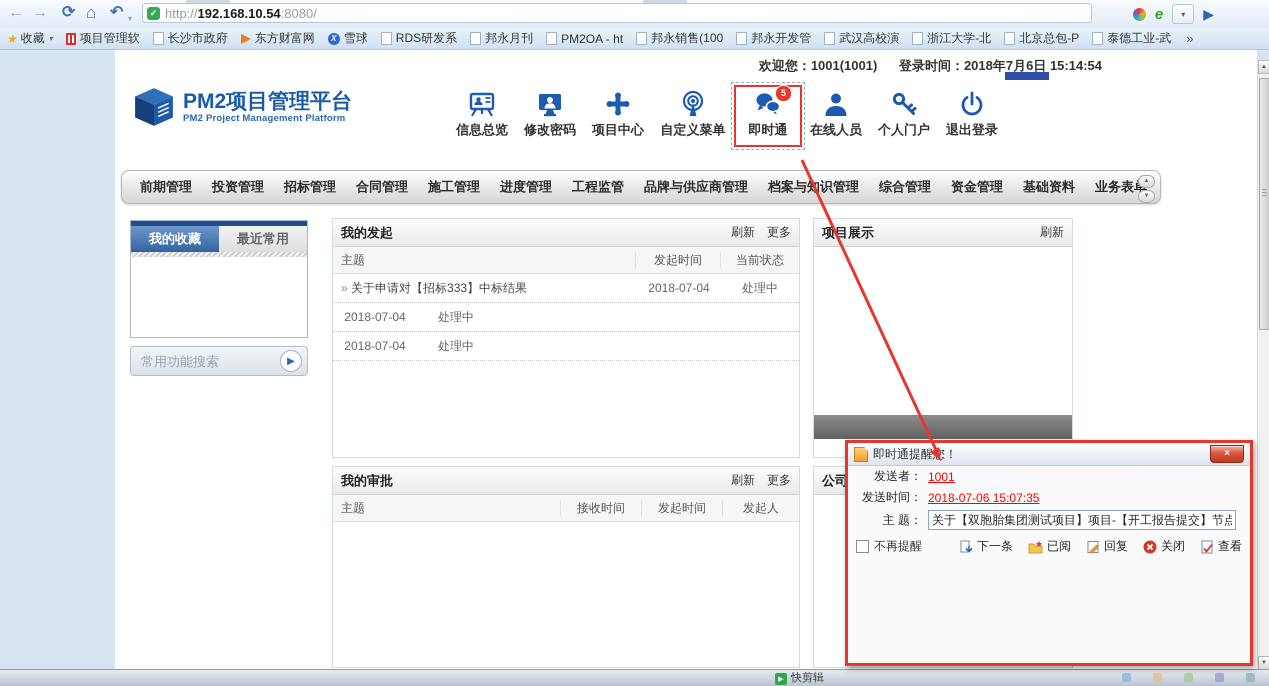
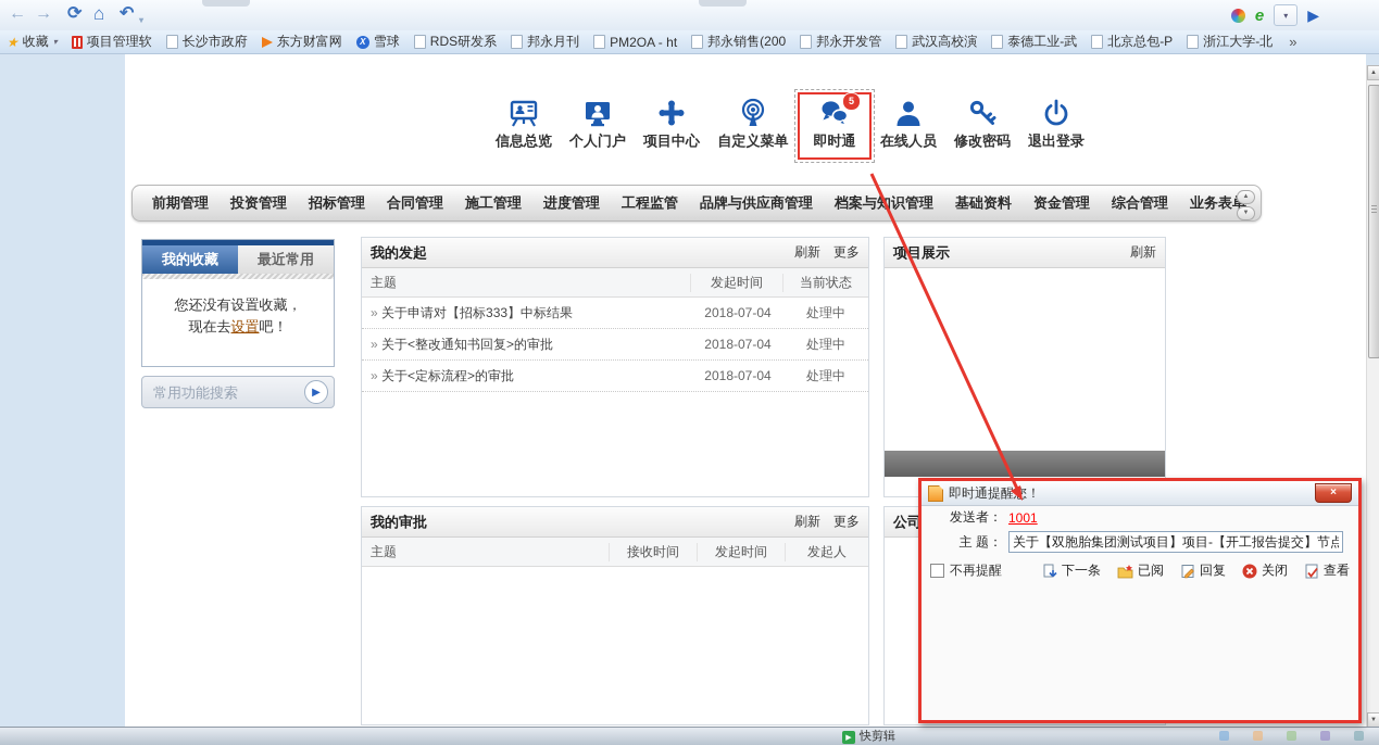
  ←
  →
  ⟳
  ⌂
  ↶
  ▾
- ✓
- http://
- 192.168.10.54
- :8080/
  e
  ▾
  ▶
  ★
  收藏
  ▾
  项目管理软
  长沙市政府
  东方财富网
  X
  雪球
  RDS研发系
  邦永月刊
  PM2OA - ht
- 邦永销售(100
+ 邦永销售(200
  邦永开发管
  武汉高校演
- 浙江大学-北
+ 泰德工业-武
  北京总包-P
- 泰德工业-武
+ 浙江大学-北
  »
- 欢迎您：1001(1001) 登录时间：2018年7月6日 15:14:54
- PM2项目管理平台
- PM2 Project Management Platform
  信息总览
- 修改密码
+ 个人门户
  项目中心
  自定义菜单
  5
  即时通
  在线人员
- 个人门户
+ 修改密码
  退出登录
  前期管理
  投资管理
  招标管理
  合同管理
  施工管理
  进度管理
  工程监管
  品牌与供应商管理
  档案与识管理
- 综合管理
+ 基础资料
  资金管理
- 基础资料
+ 综合管理
  业务表
  我的收藏
  最近常用
+ 您还没有设置收藏，
+ 现在去设置吧！
  常用功能搜索
  ▶
  我的发起
  刷新
  更多
  主题
  发起时间
  当前状态
  关于申请对【招标333】中标结果
  2018-07-04
  处理中
+ 关于<整改通知书回复>的审批
  2018-07-04
  处理中
+ 关于<定标流程>的审批
  2018-07-04
  处理中
  项目展示
  刷新
  我的审批
  刷新
  更多
  主题
  接收时间
  发起时间
  发起人
  快剪辑
  即时通提醒！
  ×
  发送者：
  1001
- 发送时间：
- 2018-07-06 15:07:35
  主 题：
  关于【双胞胎集团测试项目】项目-【开工报告提交】节点
  不再提醒
  下一条
  已阅
  回复
  关闭
  查看
